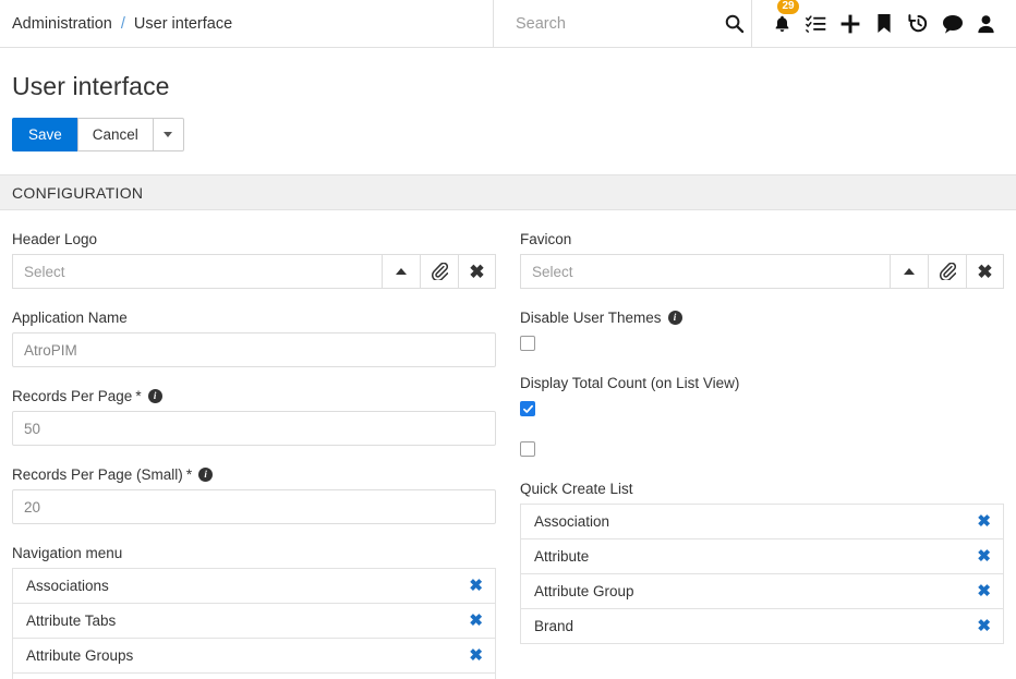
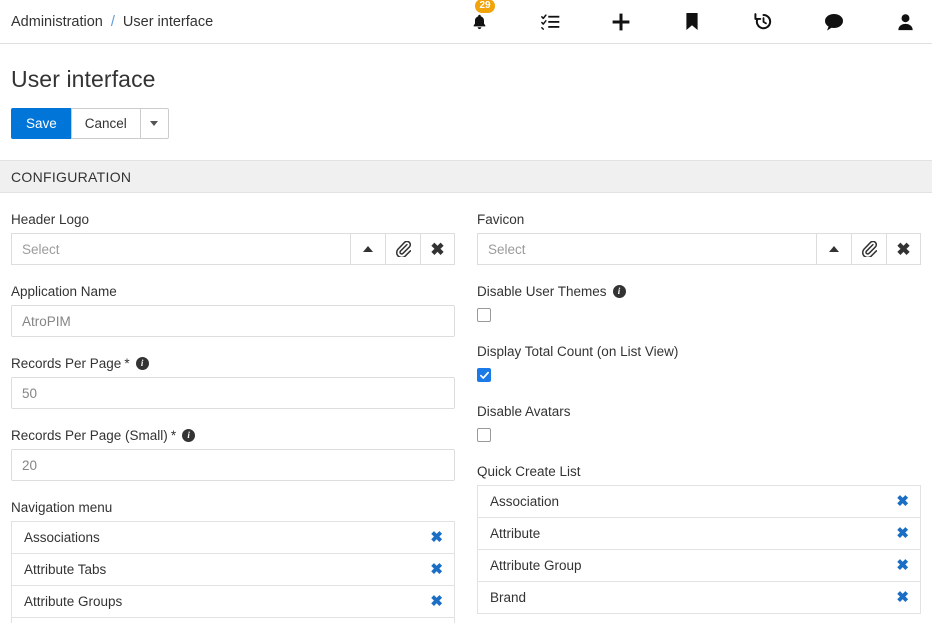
  Administration
  /
  User interface
- Search
  29
  User interface
  Save
  Cancel
  CONFIGURATION
  Header Logo
  Select
  ✖
  Application Name
  AtroPIM
  Records Per Page
  *
  i
  50
  Records Per Page (Small)
  *
  i
  20
  Navigation menu
  Associations
  ✖
  Attribute Tabs
  ✖
  Attribute Groups
  ✖
  Favicon
  Select
  ✖
  Disable User Themes
  i
  Display Total Count (on List View)
+ Disable Avatars
  Quick Create List
  Association
  ✖
  Attribute
  ✖
  Attribute Group
  ✖
  Brand
  ✖
